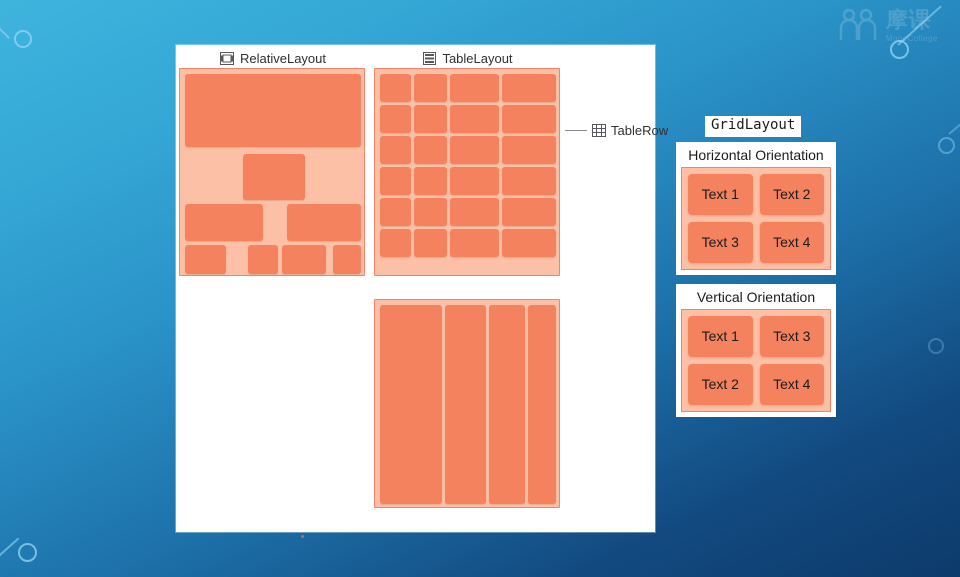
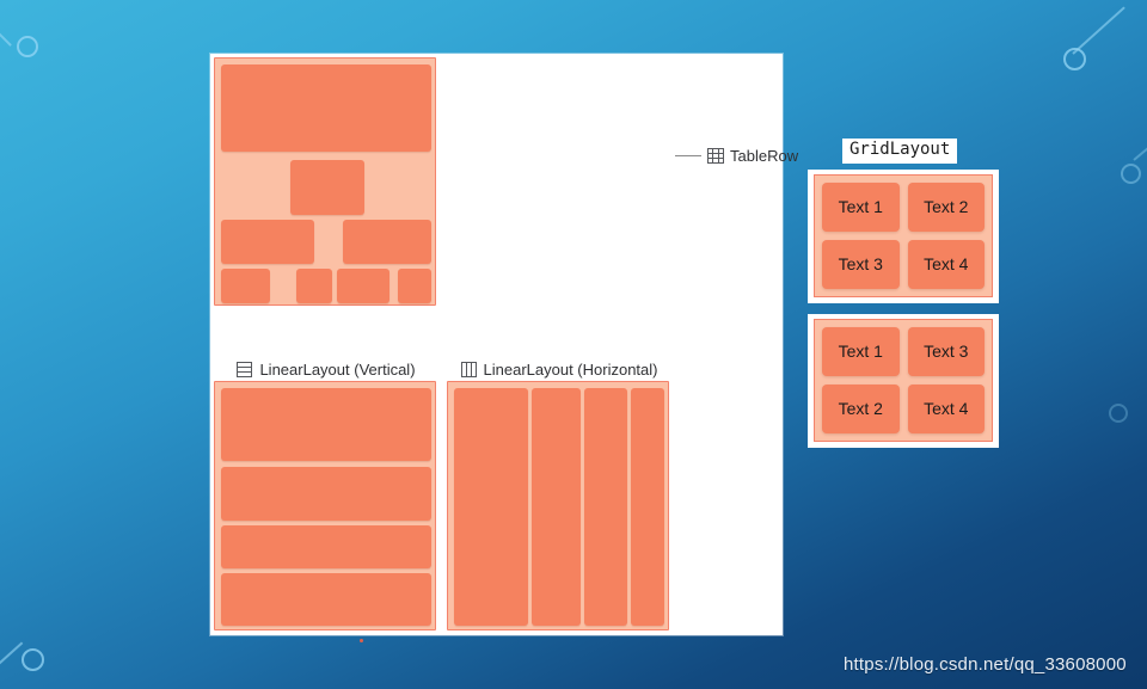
- 摩课
- MoocCollege
- RelativeLayout
- TableLayout
  TableRow
+ LinearLayout (Vertical)
+ LinearLayout (Horizontal)
  GridLayout
- Horizontal Orientation
  Text 1
  Text 2
  Text 3
  Text 4
- Vertical Orientation
  Text 1
  Text 3
  Text 2
  Text 4
+ https://blog.csdn.net/qq_33608000
